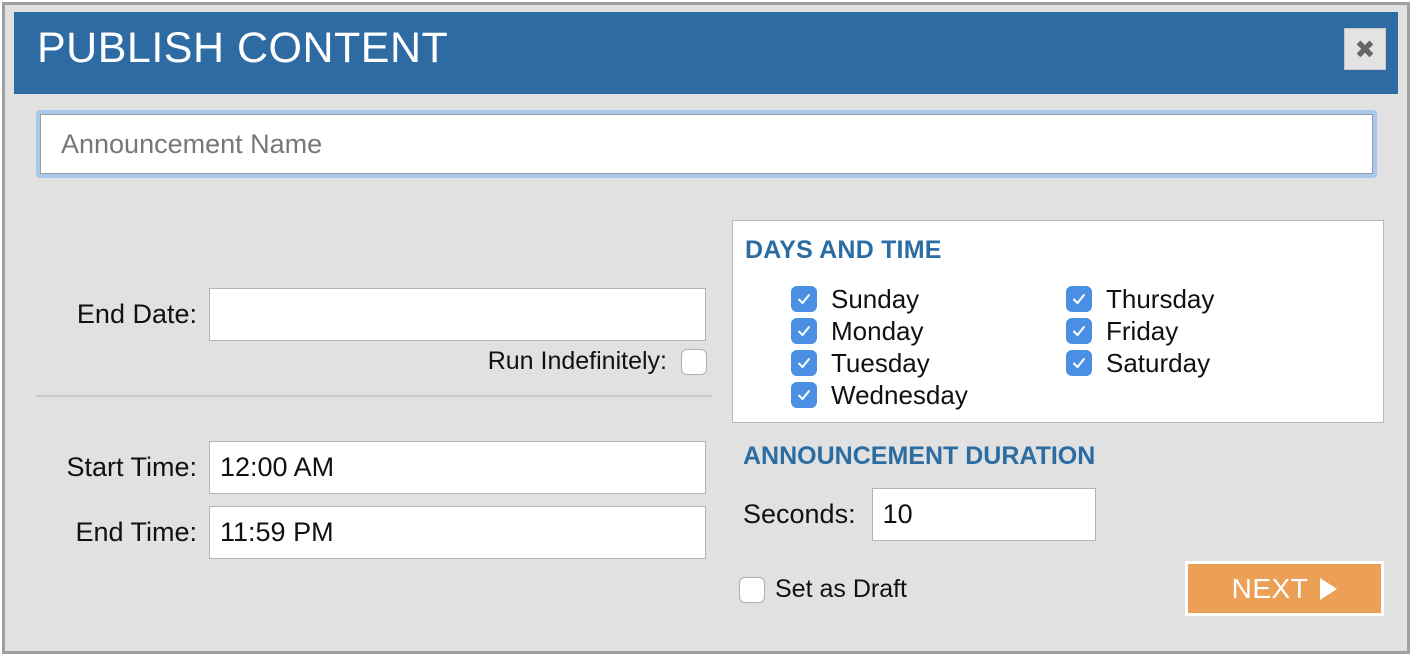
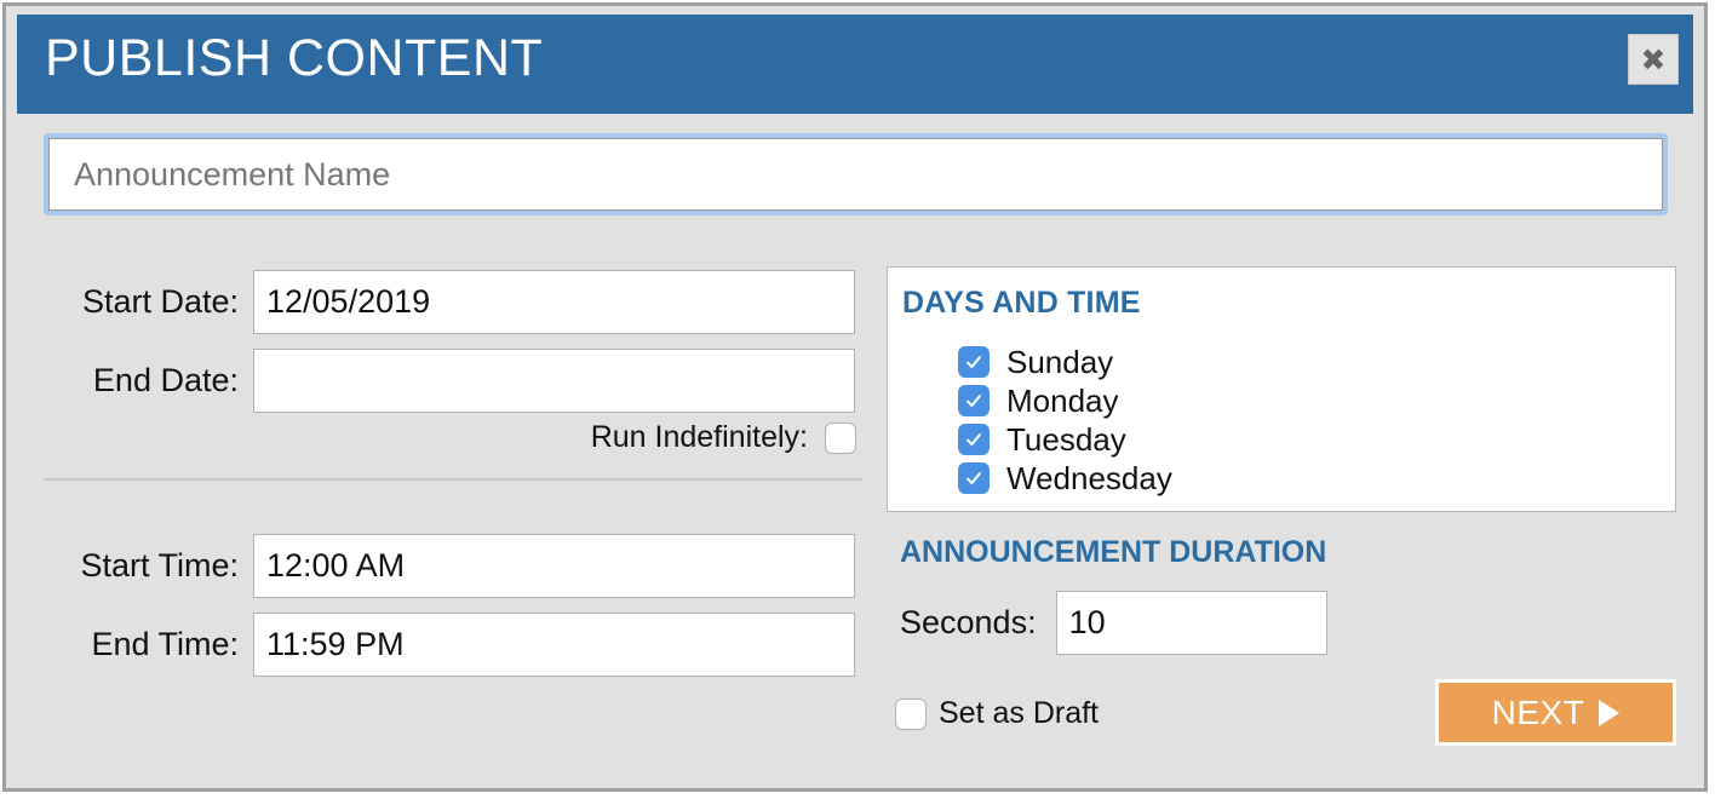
  PUBLISH CONTENT
  ✖
  Announcement Name
+ Start Date:
+ 12/05/2019
  End Date:
  Run Indefinitely:
  Start Time:
  12:00 AM
  End Time:
  11:59 PM
  DAYS AND TIME
  Sunday
  Monday
  Tuesday
  Wednesday
- Thursday
- Friday
- Saturday
  ANNOUNCEMENT DURATION
  Seconds:
  10
  Set as Draft
  NEXT
